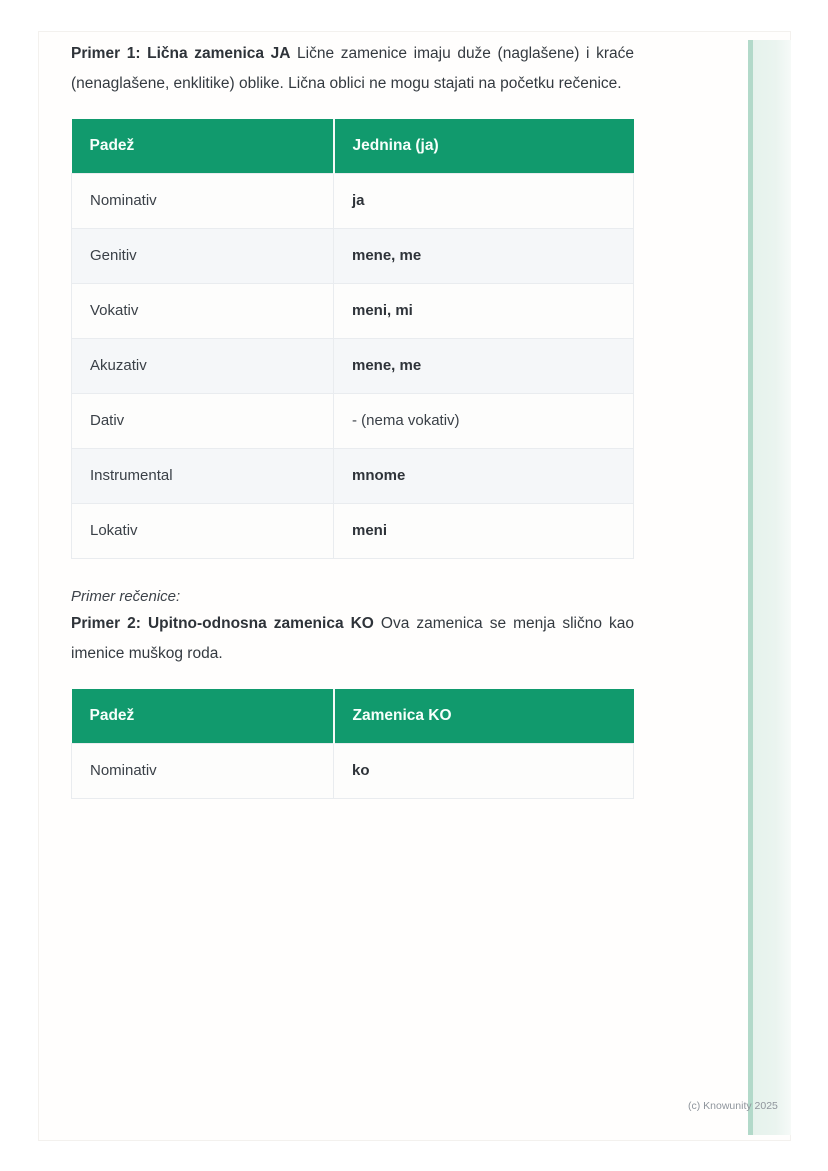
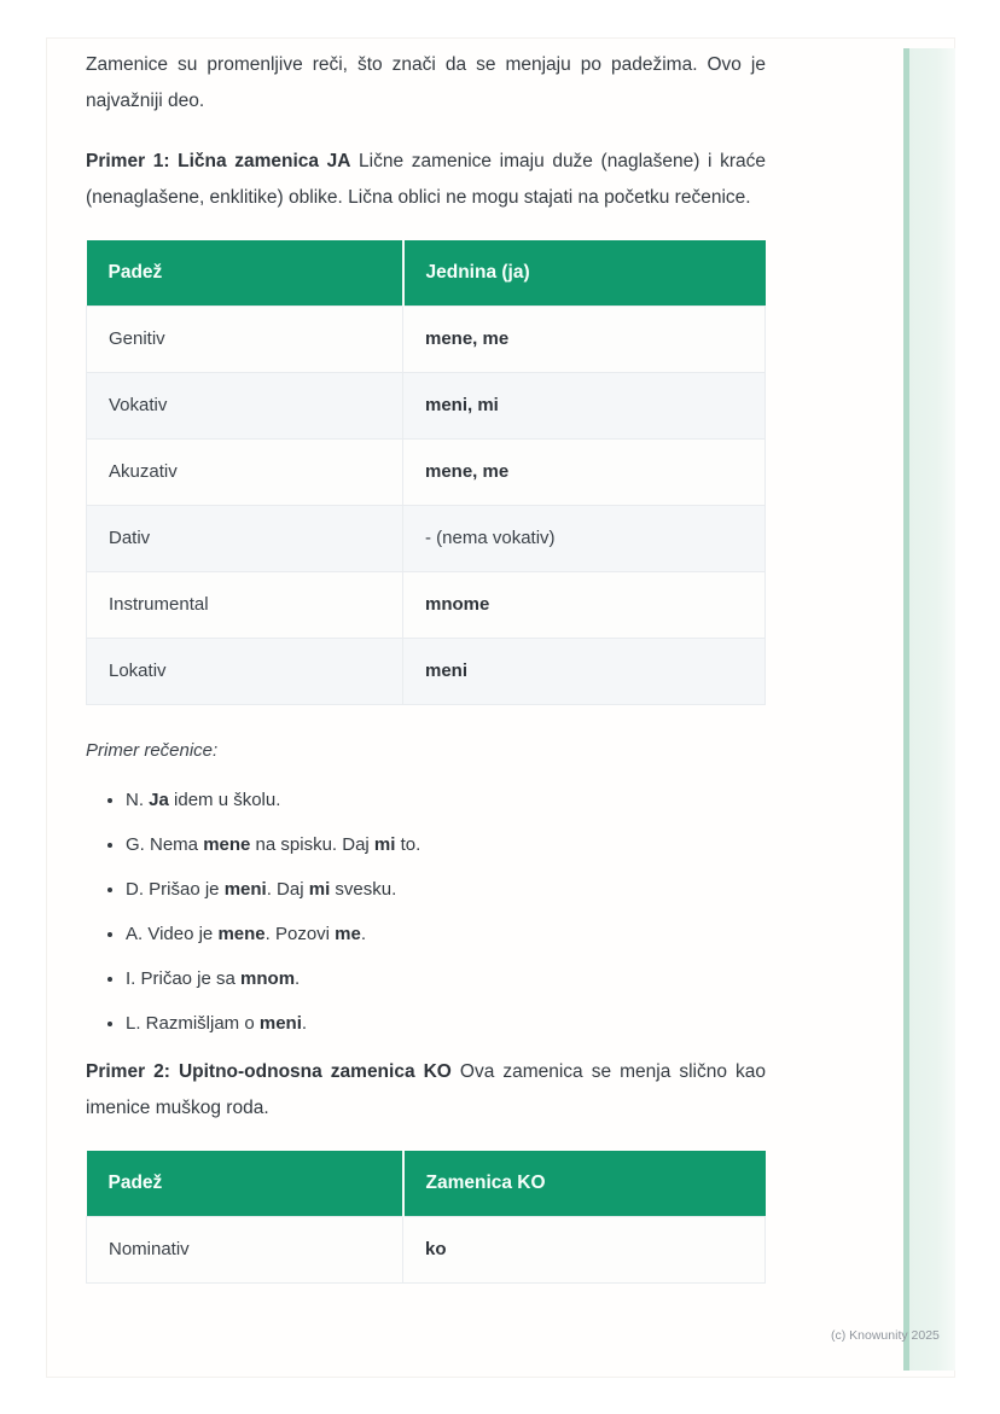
+ Zamenice su promenljive reči, što znači da se menjaju po padežima. Ovo je najvažniji deo.
  Primer 1: Lična zamenica JA Lične zamenice imaju duže (naglašene) i kraće (nenaglašene, enklitike) oblike. Lična oblici ne mogu stajati na početku rečenice.
  Padež	Jednina (ja)
- Nominativ	ja
  Genitiv	mene, me
  Vokativ	meni, mi
  Akuzativ	mene, me
  Dativ	- (nema vokativ)
  Instrumental	mnome
  Lokativ	meni
  Primer rečenice:
+ N. Ja idem u školu.
+ G. Nema mene na spisku. Daj mi to.
+ D. Prišao je meni. Daj mi svesku.
+ A. Video je mene. Pozovi me.
+ I. Pričao je sa mnom.
+ L. Razmišljam o meni.
  Primer 2: Upitno-odnosna zamenica KO Ova zamenica se menja slično kao imenice muškog roda.
  Padež	Zamenica KO
  Nominativ	ko
  (c) Knowunity 2025
